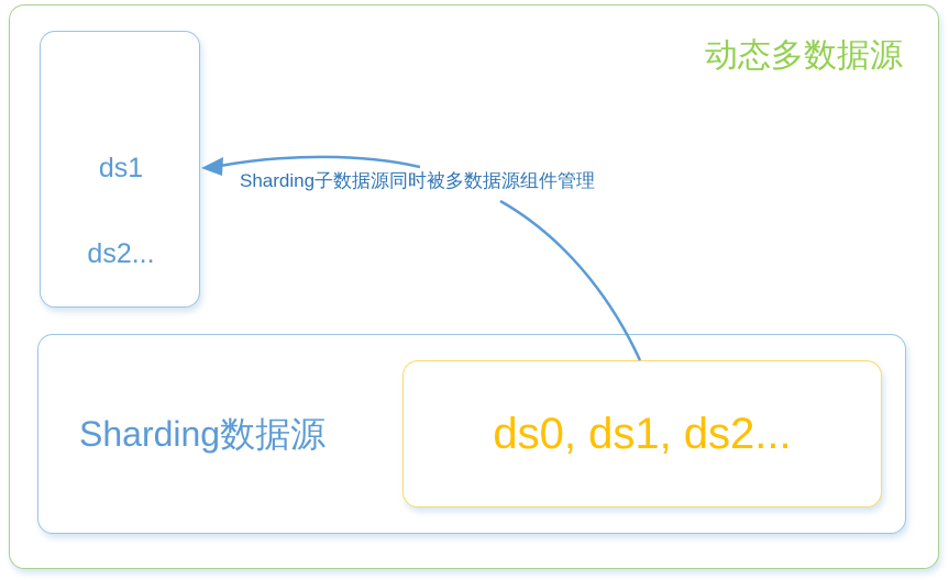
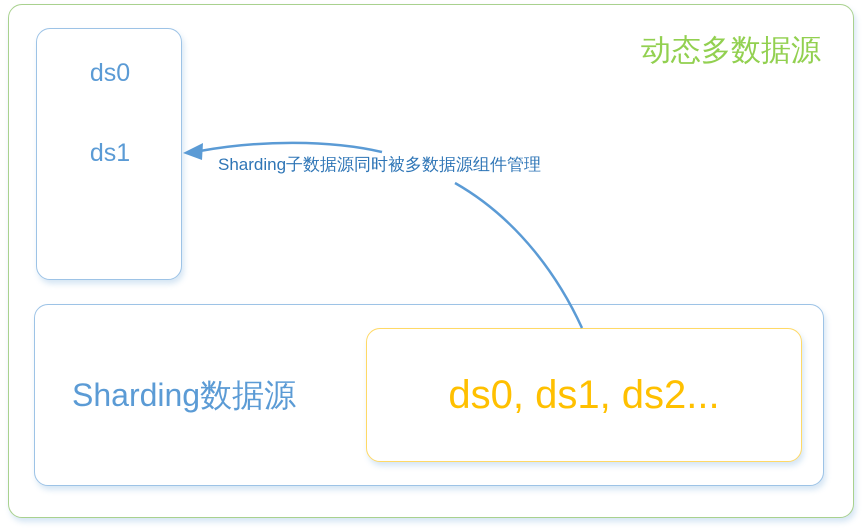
  动态多数据源
+ ds0
  ds1
- ds2...
  Sharding数据源
  ds0, ds1, ds2...
  Sharding子数据源同时被多数据源组件管理
